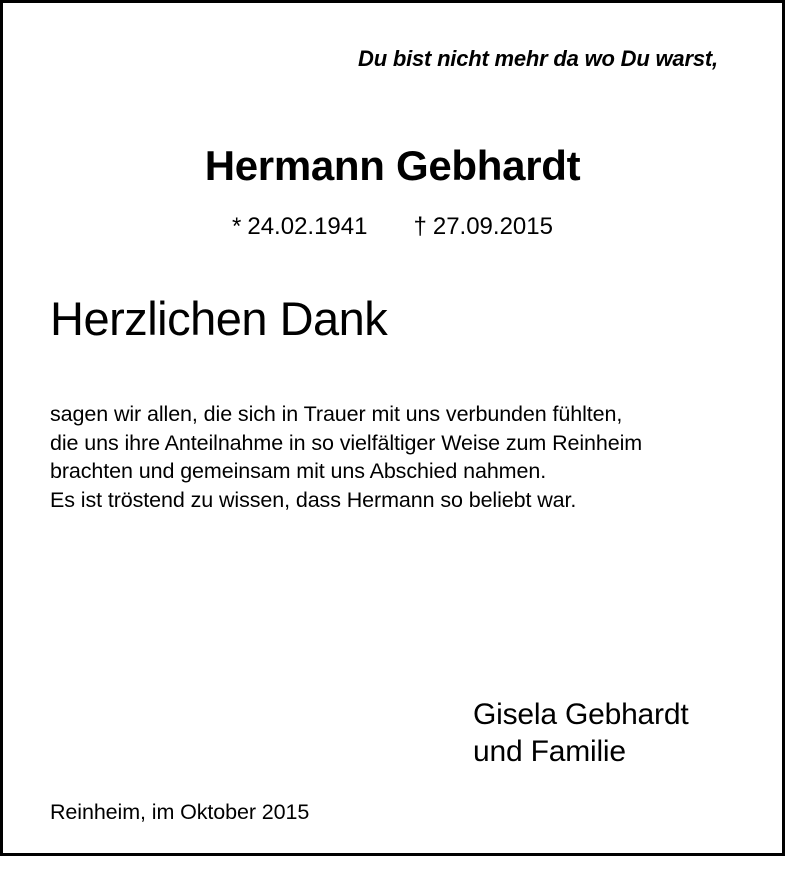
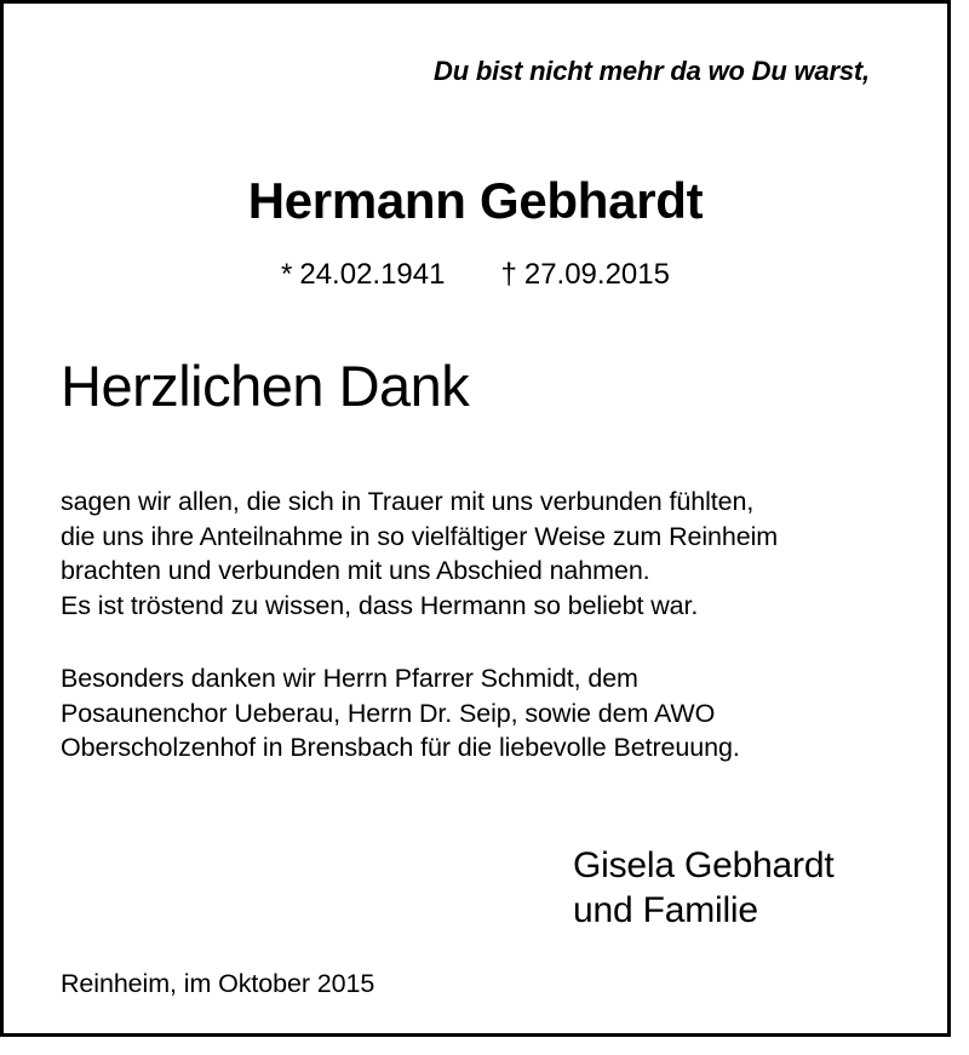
  Du bist nicht mehr da wo Du warst,
  Hermann Gebhardt
  * 24.02.1941 † 27.09.2015
  Herzlichen Dank
  sagen wir allen, die sich in Trauer mit uns verbunden fühlten,
  die uns ihre Anteilnahme in so vielfältiger Weise zum Reinheim
- brachten und gemeinsam mit uns Abschied nahmen.
+ brachten und verbunden mit uns Abschied nahmen.
  Es ist tröstend zu wissen, dass Hermann so beliebt war.
+ Besonders danken wir Herrn Pfarrer Schmidt, dem
+ Posaunenchor Ueberau, Herrn Dr. Seip, sowie dem AWO
+ Oberscholzenhof in Brensbach für die liebevolle Betreuung.
  Gisela Gebhardt
  und Familie
  Reinheim, im Oktober 2015
